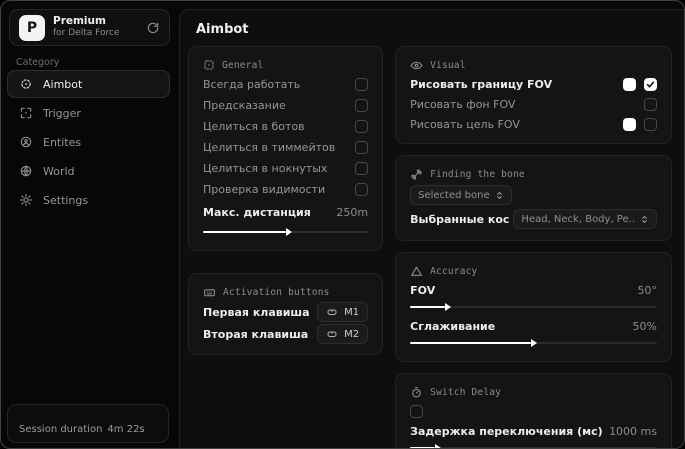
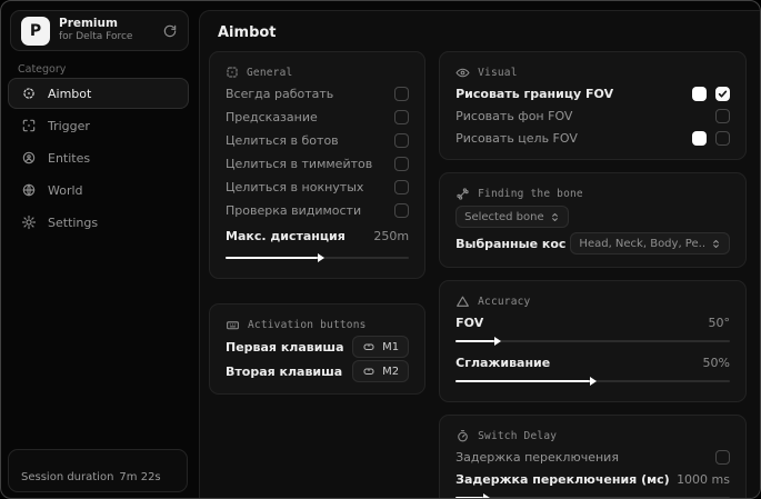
  P
  Premium
  for Delta Force
  Category
  Aimbot
  Trigger
  Entites
  World
  Settings
  Session duration
- 4m 22s
+ 7m 22s
  Aimbot
  General
  Всегда работать
  Предсказание
  Целиться в ботов
  Целиться в тиммейтов
  Целиться в нокнутых
  Проверка видимости
  Макс. дистанция
  250m
  Activation buttons
  Первая клавиша
  M1
  Вторая клавиша
  M2
  Visual
  Рисовать границу FOV
  Рисовать фон FOV
  Рисовать цель FOV
  Finding the bone
  Selected bone
  Выбранные кос
  Head, Neck, Body, Pe..
  Accuracy
  FOV
  50°
  Сглаживание
  50%
  Switch Delay
+ Задержка переключения
  Задержка переключения (мс)
  1000 ms
